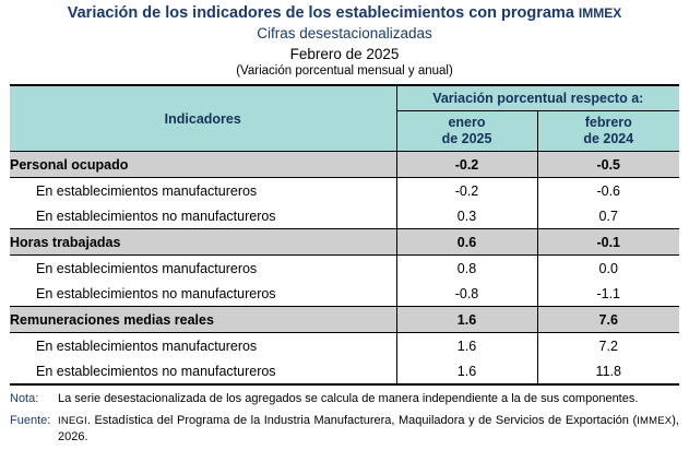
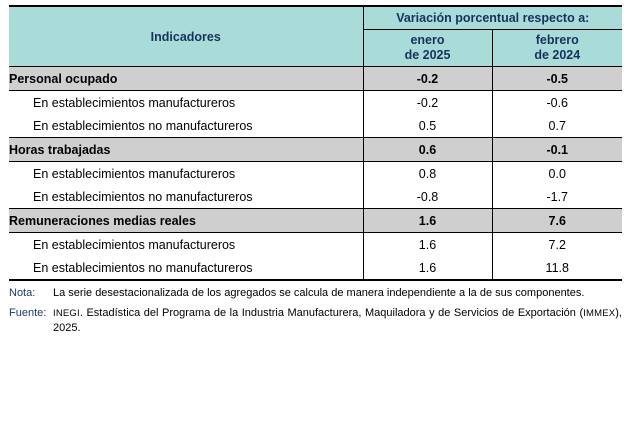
- Variación de los indicadores de los establecimientos con programa IMMEX
- Cifras desestacionalizadas
- Febrero de 2025
- (Variación porcentual mensual y anual)
  Indicadores	Variación porcentual respecto a:
  enerode 2025	febrerode 2024
  Personal ocupado	-0.2	-0.5
  En establecimientos manufactureros	-0.2	-0.6
- En establecimientos no manufactureros	0.3	0.7
+ En establecimientos no manufactureros	0.5	0.7
  Horas trabajadas	0.6	-0.1
  En establecimientos manufactureros	0.8	0.0
- En establecimientos no manufactureros	-0.8	-1.1
+ En establecimientos no manufactureros	-0.8	-1.7
  Remuneraciones medias reales	1.6	7.6
  En establecimientos manufactureros	1.6	7.2
  En establecimientos no manufactureros	1.6	11.8
  Nota:
  La serie desestacionalizada de los agregados se calcula de manera independiente a la de sus componentes.
  Fuente:
- INEGI. Estadística del Programa de la Industria Manufacturera, Maquiladora y de Servicios de Exportación (IMMEX), 2026.
+ INEGI. Estadística del Programa de la Industria Manufacturera, Maquiladora y de Servicios de Exportación (IMMEX), 2025.
